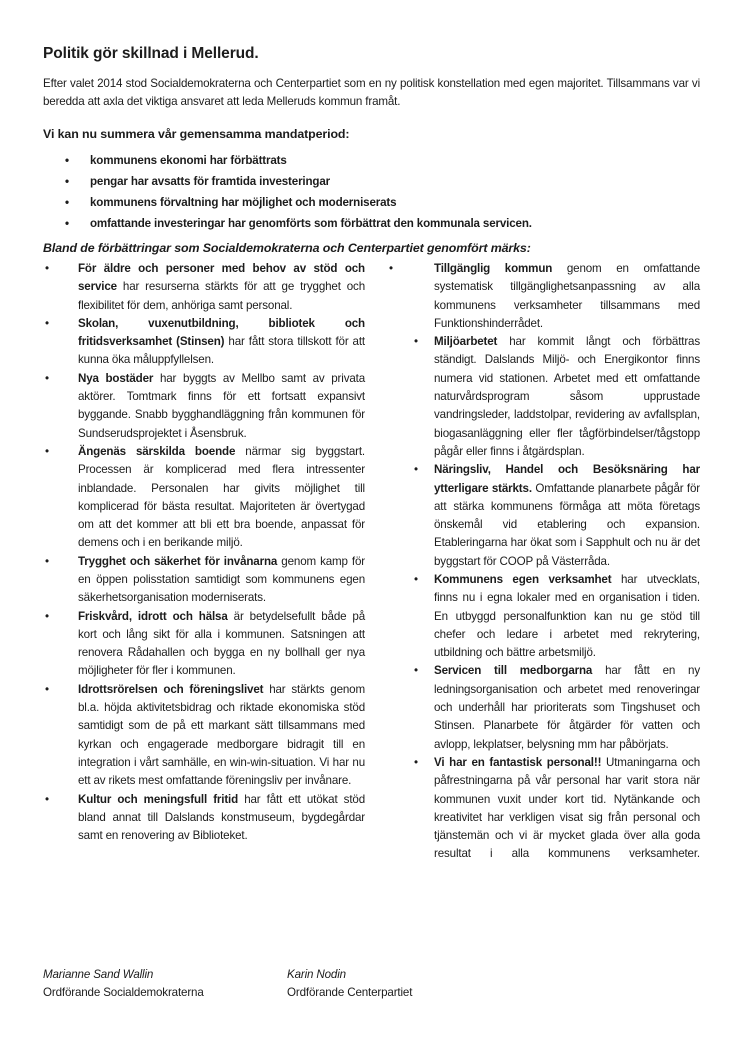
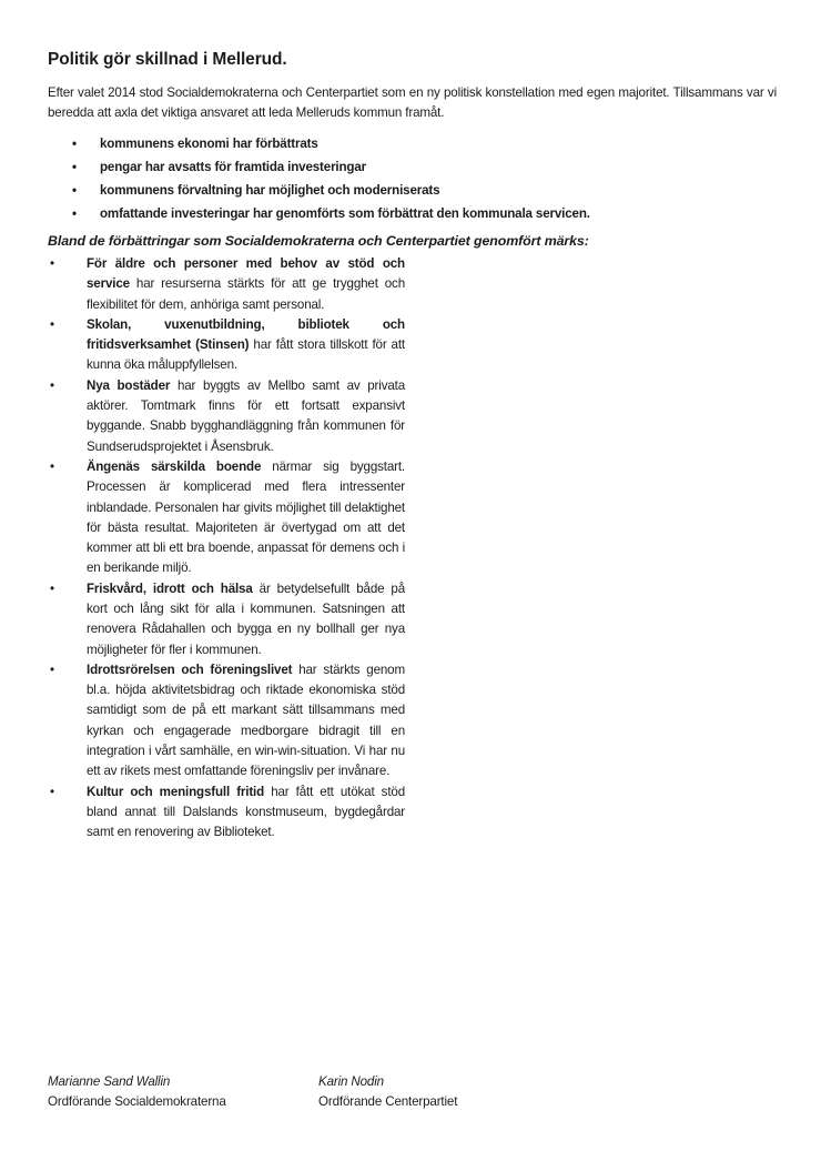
  Politik gör skillnad i Mellerud.
  Efter valet 2014 stod Socialdemokraterna och Centerpartiet som en ny politisk konstellation med egen majoritet. Tillsammans var vi beredda att axla det viktiga ansvaret att leda Melleruds kommun framåt.
- Vi kan nu summera vår gemensamma mandatperiod:
  kommunens ekonomi har förbättrats
  pengar har avsatts för framtida investeringar
  kommunens förvaltning har möjlighet och moderniserats
  omfattande investeringar har genomförts som förbättrat den kommunala servicen.
  Bland de förbättringar som Socialdemokraterna och Centerpartiet genomfört märks:
  För äldre och personer med behov av stöd och service har resurserna stärkts för att ge trygghet och flexibilitet för dem, anhöriga samt personal.
  Skolan, vuxenutbildning, bibliotek och fritidsverksamhet (Stinsen) har fått stora tillskott för att kunna öka måluppfyllelsen.
  Nya bostäder har byggts av Mellbo samt av privata aktörer. Tomtmark finns för ett fortsatt expansivt byggande. Snabb bygghandläggning från kommunen för Sundserudsprojektet i Åsensbruk.
- Ängenäs särskilda boende närmar sig byggstart. Processen är komplicerad med flera intressenter inblandade. Personalen har givits möjlighet till komplicerad för bästa resultat. Majoriteten är övertygad om att det kommer att bli ett bra boende, anpassat för demens och i en berikande miljö.
+ Ängenäs särskilda boende närmar sig byggstart. Processen är komplicerad med flera intressenter inblandade. Personalen har givits möjlighet till delaktighet för bästa resultat. Majoriteten är övertygad om att det kommer att bli ett bra boende, anpassat för demens och i en berikande miljö.
- Trygghet och säkerhet för invånarna genom kamp för en öppen polisstation samtidigt som kommunens egen säkerhetsorganisation moderniserats.
  Friskvård, idrott och hälsa är betydelsefullt både på kort och lång sikt för alla i kommunen. Satsningen att renovera Rådahallen och bygga en ny bollhall ger nya möjligheter för fler i kommunen.
  Idrottsrörelsen och föreningslivet har stärkts genom bl.a. höjda aktivitetsbidrag och riktade ekonomiska stöd samtidigt som de på ett markant sätt tillsammans med kyrkan och engagerade medborgare bidragit till en integration i vårt samhälle, en win-win-situation. Vi har nu ett av rikets mest omfattande föreningsliv per invånare.
  Kultur och meningsfull fritid har fått ett utökat stöd bland annat till Dalslands konstmuseum, bygdegårdar samt en renovering av Biblioteket.
- Tillgänglig kommun genom en omfattande systematisk tillgänglighetsanpassning av alla kommunens verksamheter tillsammans med Funktionshinderrådet.
- Miljöarbetet har kommit långt och förbättras ständigt. Dalslands Miljö- och Energikontor finns numera vid stationen. Arbetet med ett omfattande naturvårdsprogram såsom upprustade vandringsleder, laddstolpar, revidering av avfallsplan, biogasanläggning eller fler tågförbindelser/tågstopp pågår eller finns i åtgärdsplan.
- Näringsliv, Handel och Besöksnäring har ytterligare stärkts. Omfattande planarbete pågår för att stärka kommunens förmåga att möta företags önskemål vid etablering och expansion. Etableringarna har ökat som i Sapphult och nu är det byggstart för COOP på Västerråda.
- Kommunens egen verksamhet har utvecklats, finns nu i egna lokaler med en organisation i tiden. En utbyggd personalfunktion kan nu ge stöd till chefer och ledare i arbetet med rekrytering, utbildning och bättre arbetsmiljö.
- Servicen till medborgarna har fått en ny ledningsorganisation och arbetet med renoveringar och underhåll har prioriterats som Tingshuset och Stinsen. Planarbete för åtgärder för vatten och avlopp, lekplatser, belysning mm har påbörjats.
- Vi har en fantastisk personal!! Utmaningarna och påfrestningarna på vår personal har varit stora när kommunen vuxit under kort tid. Nytänkande och kreativitet har verkligen visat sig från personal och tjänstemän och vi är mycket glada över alla goda resultat i alla kommunens verksamheter.
  Marianne Sand Wallin
  Ordförande Socialdemokraterna
  Karin Nodin
  Ordförande Centerpartiet
